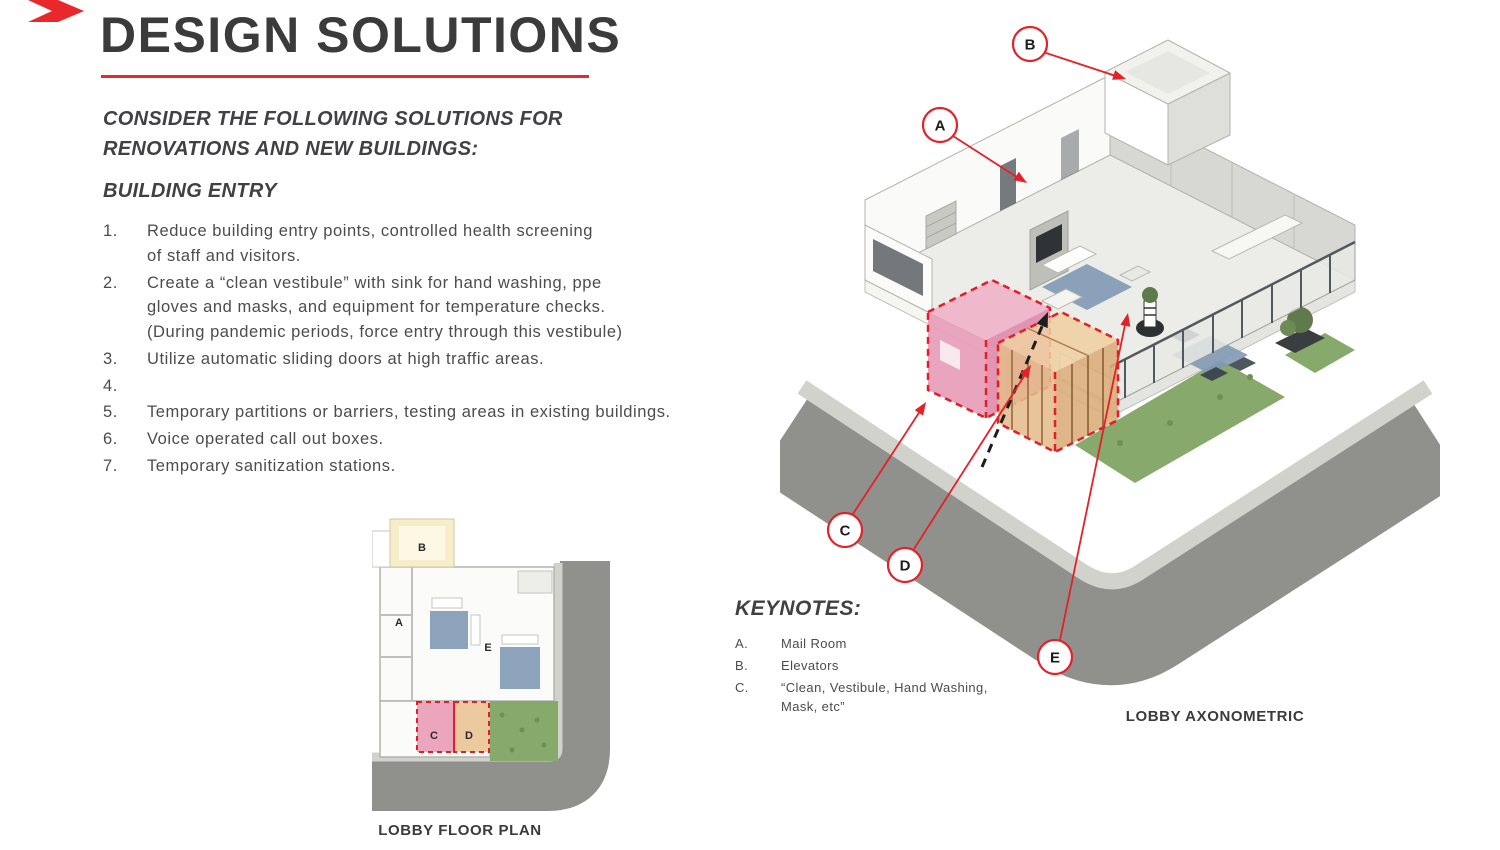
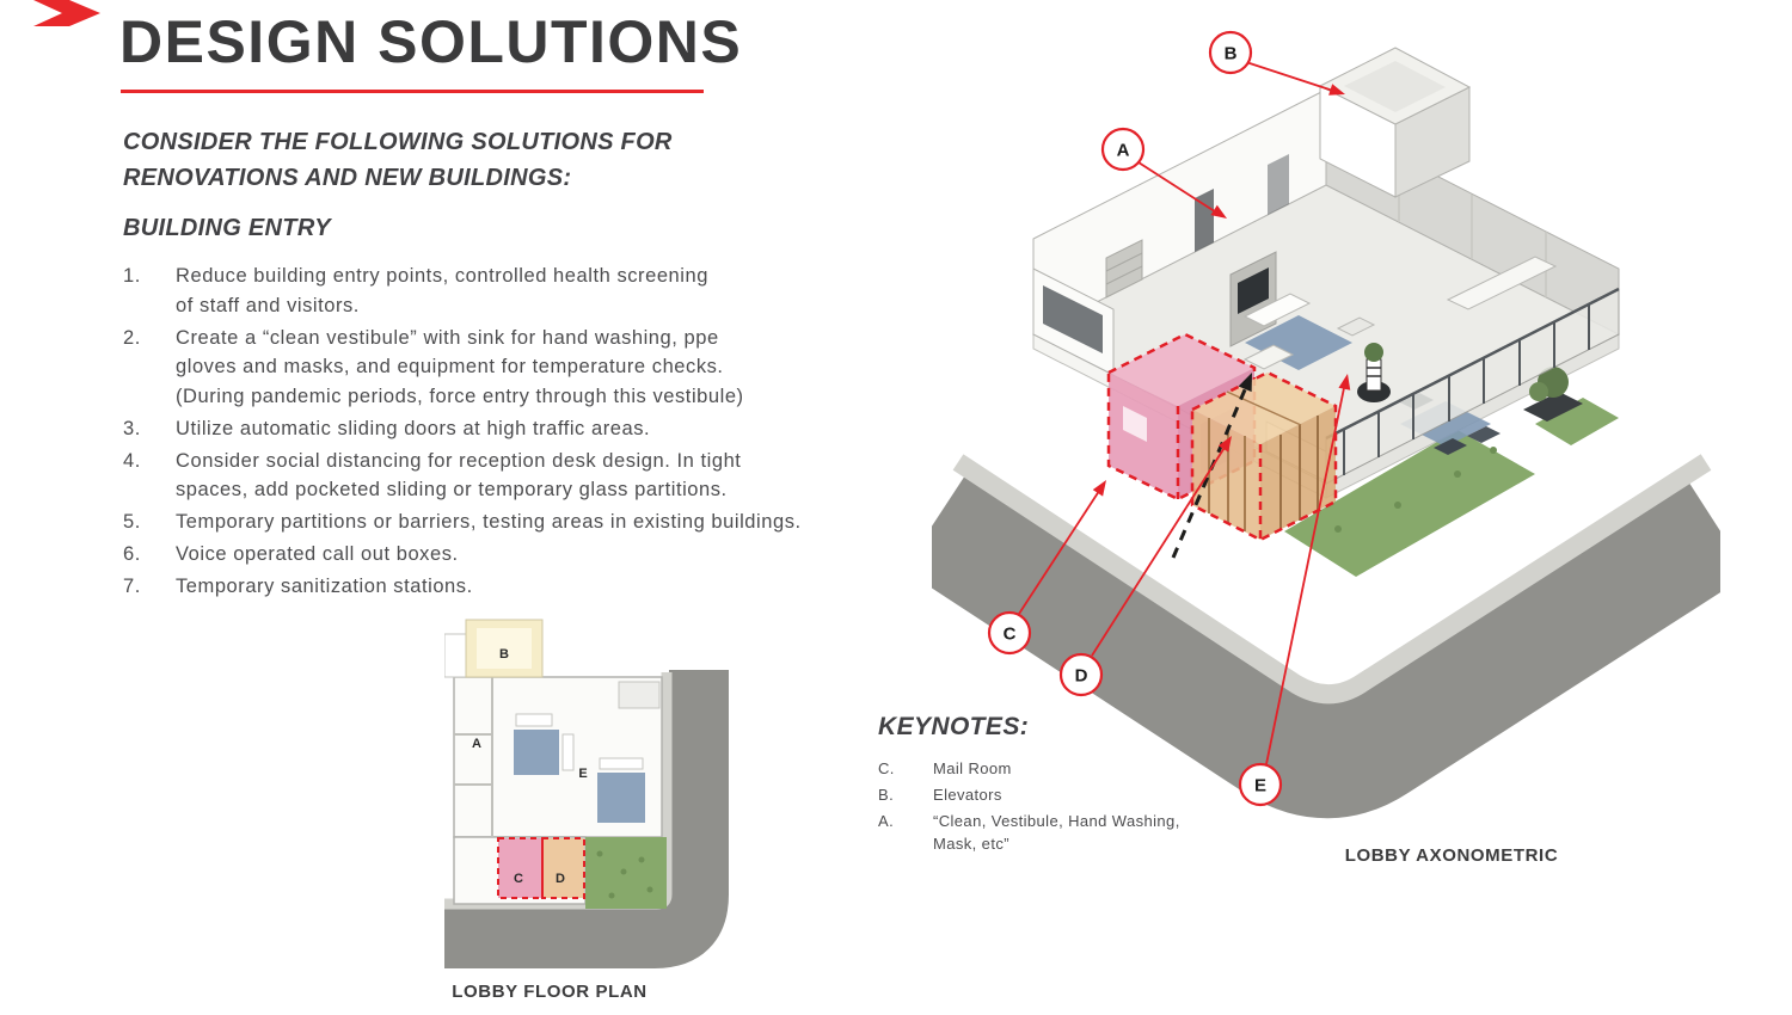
  DESIGN SOLUTIONS
  CONSIDER THE FOLLOWING SOLUTIONS FOR
  RENOVATIONS AND NEW BUILDINGS:
  BUILDING ENTRY
  1.
  Reduce building entry points, controlled health screening
  of staff and visitors.
  2.
  Create a “clean vestibule” with sink for hand washing, ppe
  gloves and masks, and equipment for temperature checks.
  (During pandemic periods, force entry through this vestibule)
  3.
  Utilize automatic sliding doors at high traffic areas.
  4.
+ Consider social distancing for reception desk design. In tight
+ spaces, add pocketed sliding or temporary glass partitions.
  5.
  Temporary partitions or barriers, testing areas in existing buildings.
  6.
  Voice operated call out boxes.
  7.
  Temporary sanitization stations.
  A
  B
  E
  C
  D
  LOBBY FLOOR PLAN
  A
  B
  C
  D
  E
  LOBBY AXONOMETRIC
  KEYNOTES:
- A.
+ C.
  Mail Room
  B.
  Elevators
- C.
+ A.
  “Clean, Vestibule, Hand Washing,
  Mask, etc”
